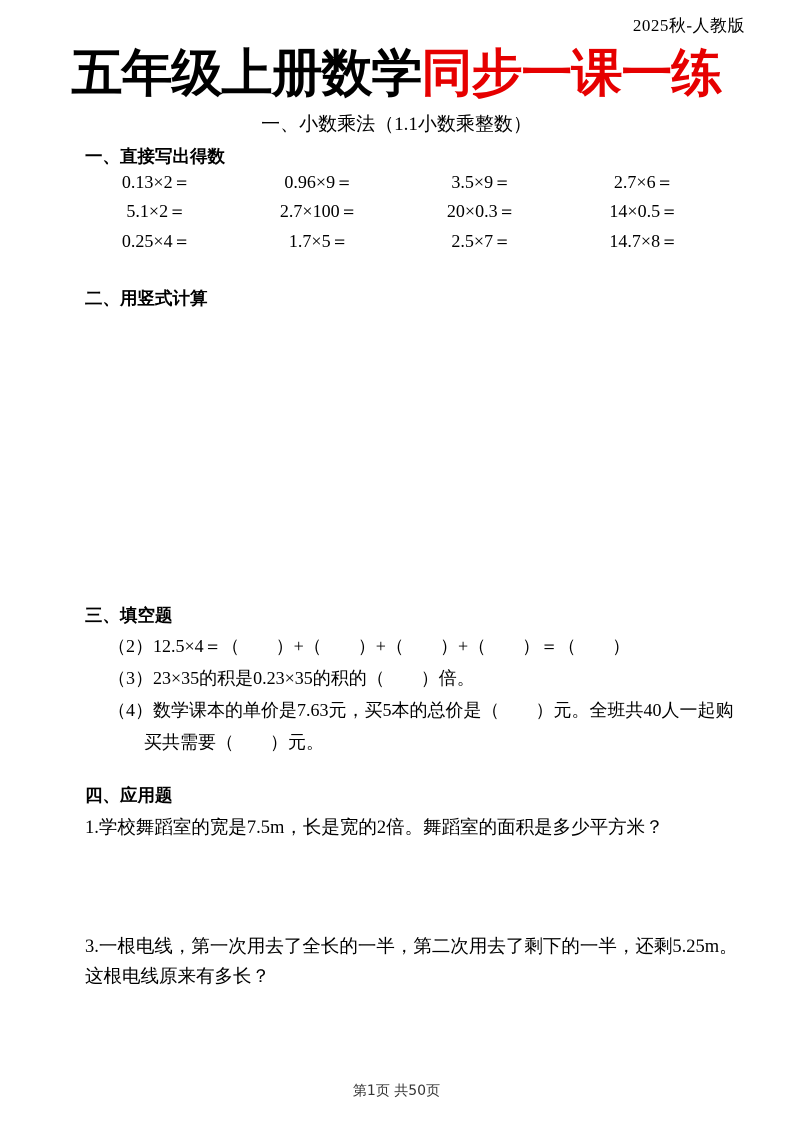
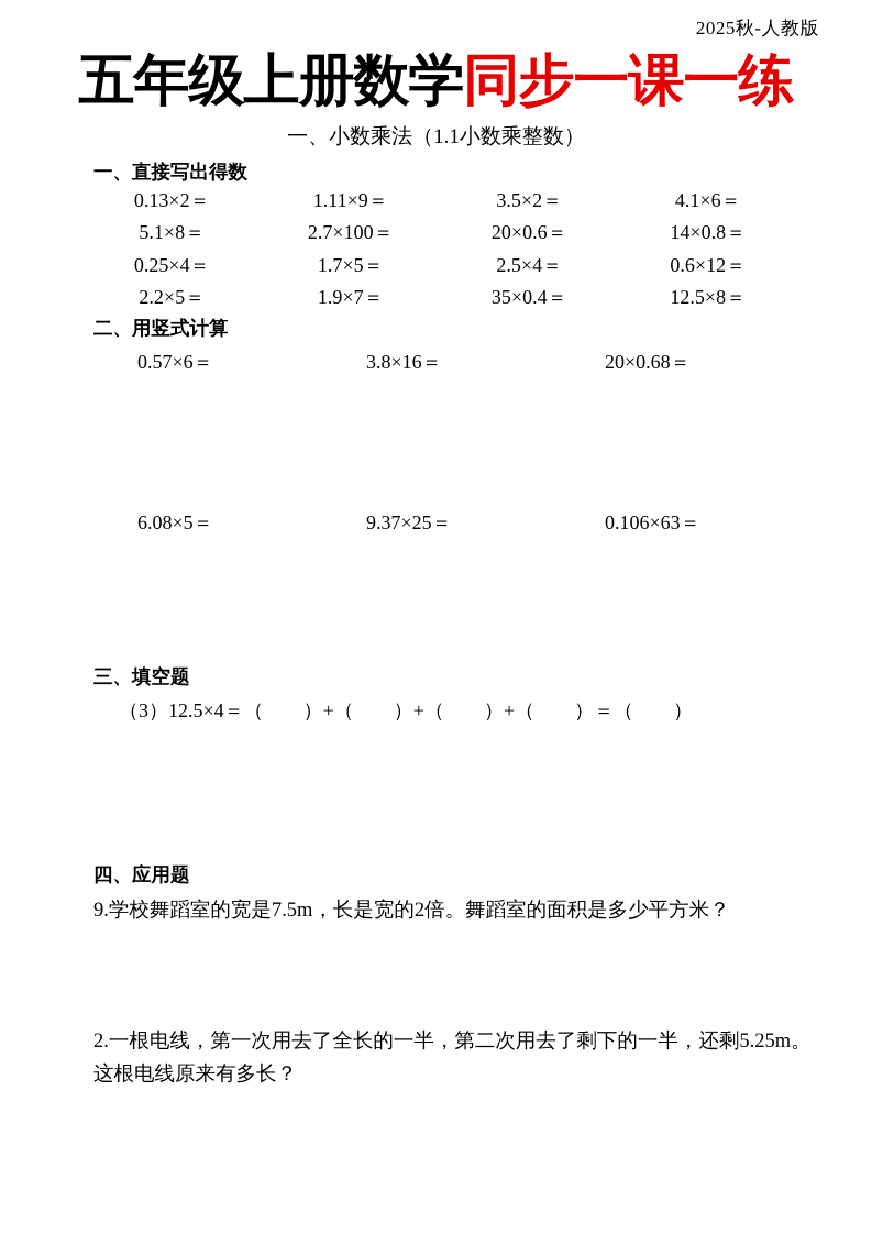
  2025秋-人教版
  五年级上册数学同步一课一练
  一、小数乘法（1.1小数乘整数）
  一、直接写出得数
  0.13×2＝
- 0.96×9＝
+ 1.11×9＝
- 3.5×9＝
+ 3.5×2＝
- 2.7×6＝
+ 4.1×6＝
- 5.1×2＝
+ 5.1×8＝
  2.7×100＝
- 20×0.3＝
+ 20×0.6＝
- 14×0.5＝
+ 14×0.8＝
  0.25×4＝
  1.7×5＝
+ 2.5×4＝
+ 0.6×12＝
+ 2.2×5＝
- 2.5×7＝
+ 1.9×7＝
+ 35×0.4＝
- 14.7×8＝
+ 12.5×8＝
  二、用竖式计算
+ 0.57×6＝
+ 3.8×16＝
+ 20×0.68＝
+ 6.08×5＝
+ 9.37×25＝
+ 0.106×63＝
  三、填空题
- （2）12.5×4＝（ ）+（ ）+（ ）+（ ）＝（ ）
+ （3）12.5×4＝（ ）+（ ）+（ ）+（ ）＝（ ）
- （3）23×35的积是0.23×35的积的（ ）倍。
- （4）数学课本的单价是7.63元，买5本的总价是（ ）元。全班共40人一起购
- 买共需要（ ）元。
  四、应用题
- 1.学校舞蹈室的宽是7.5m，长是宽的2倍。舞蹈室的面积是多少平方米？
+ 9.学校舞蹈室的宽是7.5m，长是宽的2倍。舞蹈室的面积是多少平方米？
- 3.一根电线，第一次用去了全长的一半，第二次用去了剩下的一半，还剩5.25m。
+ 2.一根电线，第一次用去了全长的一半，第二次用去了剩下的一半，还剩5.25m。
  这根电线原来有多长？
- 第1页 共50页
